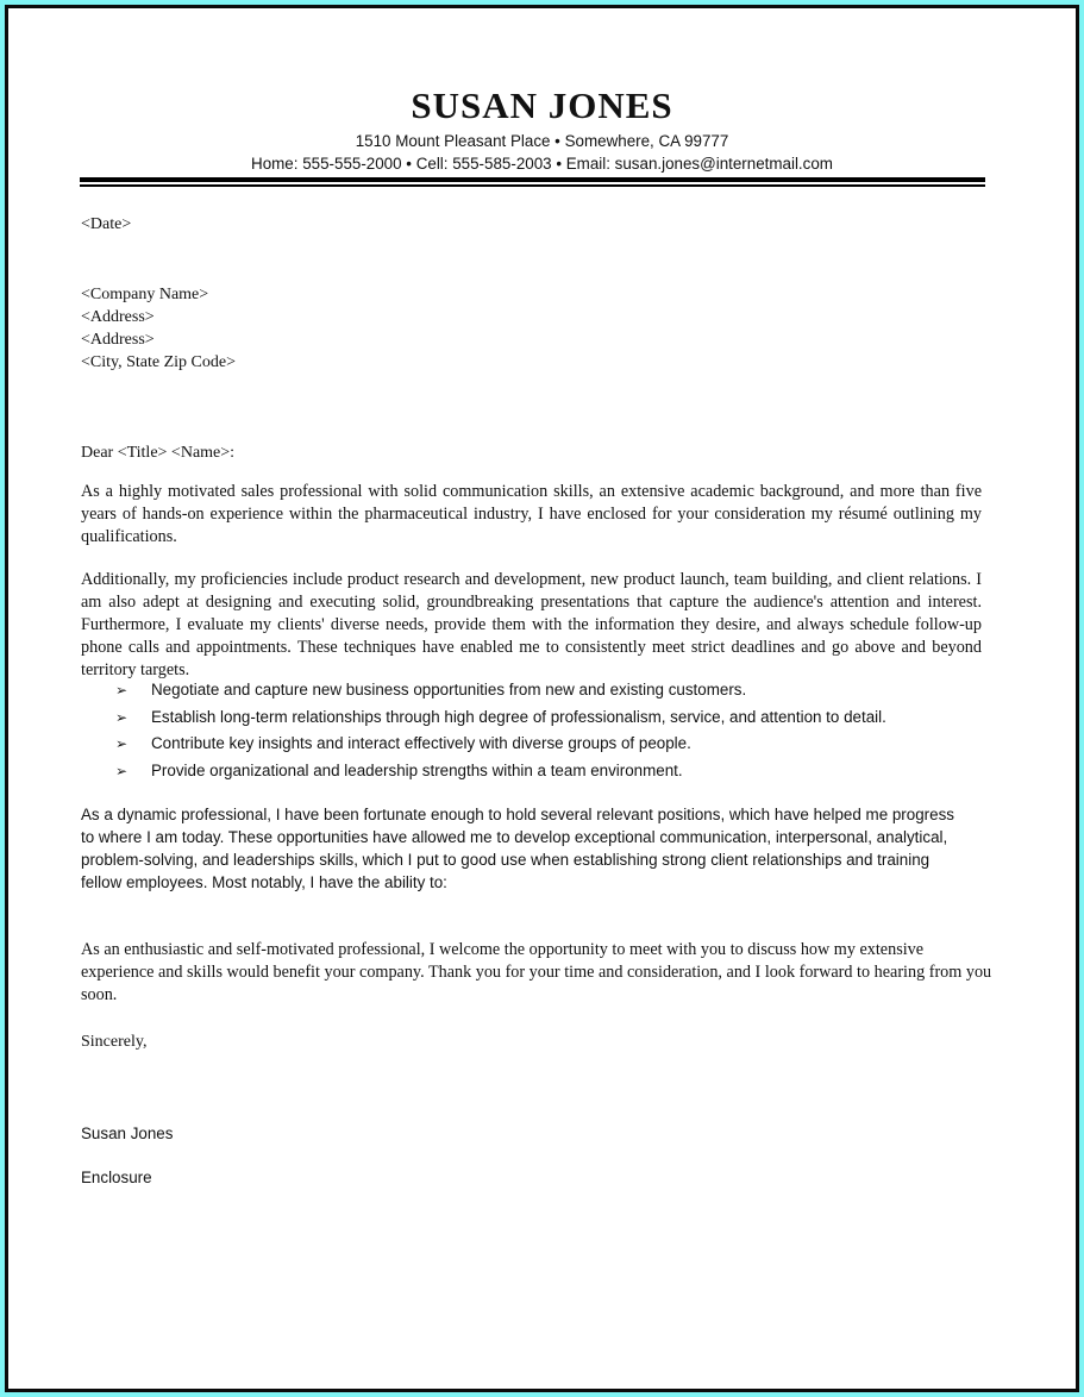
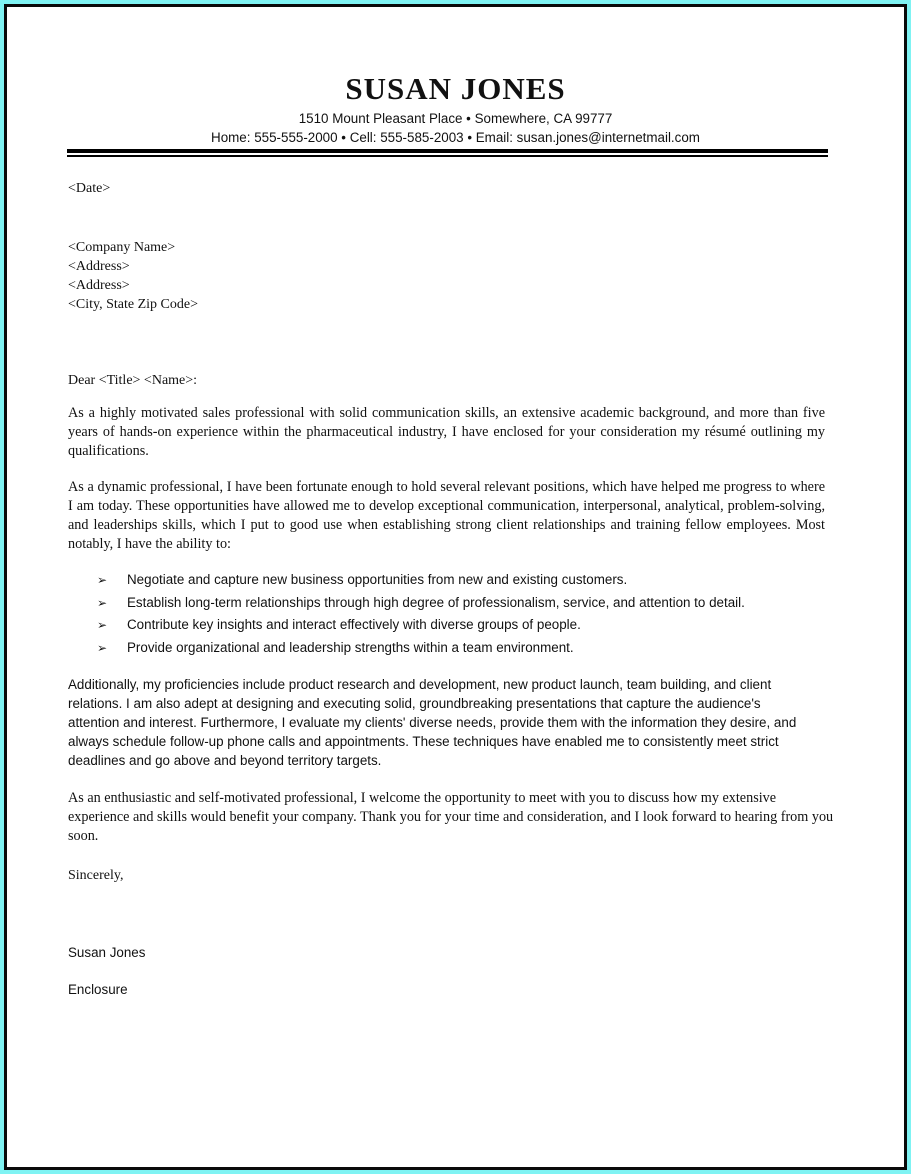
  SUSAN JONES
  1510 Mount Pleasant Place • Somewhere, CA 99777
  Home: 555-555-2000 • Cell: 555-585-2003 • Email: susan.jones@internetmail.com
  <Date>
  <Company Name>
  <Address>
  <Address>
  <City, State Zip Code>
  Dear <Title> <Name>:
  As a highly motivated sales professional with solid communication skills, an extensive academic background, and more than five years of hands-on experience within the pharmaceutical industry, I have enclosed for your consideration my résumé outlining my qualifications.
- Additionally, my proficiencies include product research and development, new product launch, team building, and client relations. I am also adept at designing and executing solid, groundbreaking presentations that capture the audience's attention and interest. Furthermore, I evaluate my clients' diverse needs, provide them with the information they desire, and always schedule follow-up phone calls and appointments. These techniques have enabled me to consistently meet strict deadlines and go above and beyond territory targets.
+ As a dynamic professional, I have been fortunate enough to hold several relevant positions, which have helped me progress to where I am today. These opportunities have allowed me to develop exceptional communication, interpersonal, analytical, problem-solving, and leaderships skills, which I put to good use when establishing strong client relationships and training fellow employees. Most notably, I have the ability to:
  ➢
  Negotiate and capture new business opportunities from new and existing customers.
  ➢
  Establish long-term relationships through high degree of professionalism, service, and attention to detail.
  ➢
  Contribute key insights and interact effectively with diverse groups of people.
  ➢
  Provide organizational and leadership strengths within a team environment.
- As a dynamic professional, I have been fortunate enough to hold several relevant positions, which have helped me progress to where I am today. These opportunities have allowed me to develop exceptional communication, interpersonal, analytical, problem-solving, and leaderships skills, which I put to good use when establishing strong client relationships and training fellow employees. Most notably, I have the ability to:
+ Additionally, my proficiencies include product research and development, new product launch, team building, and client relations. I am also adept at designing and executing solid, groundbreaking presentations that capture the audience's attention and interest. Furthermore, I evaluate my clients' diverse needs, provide them with the information they desire, and always schedule follow-up phone calls and appointments. These techniques have enabled me to consistently meet strict deadlines and go above and beyond territory targets.
  As an enthusiastic and self-motivated professional, I welcome the opportunity to meet with you to discuss how my extensive experience and skills would benefit your company. Thank you for your time and consideration, and I look forward to hearing from you soon.
  Sincerely,
  Susan Jones
  Enclosure
